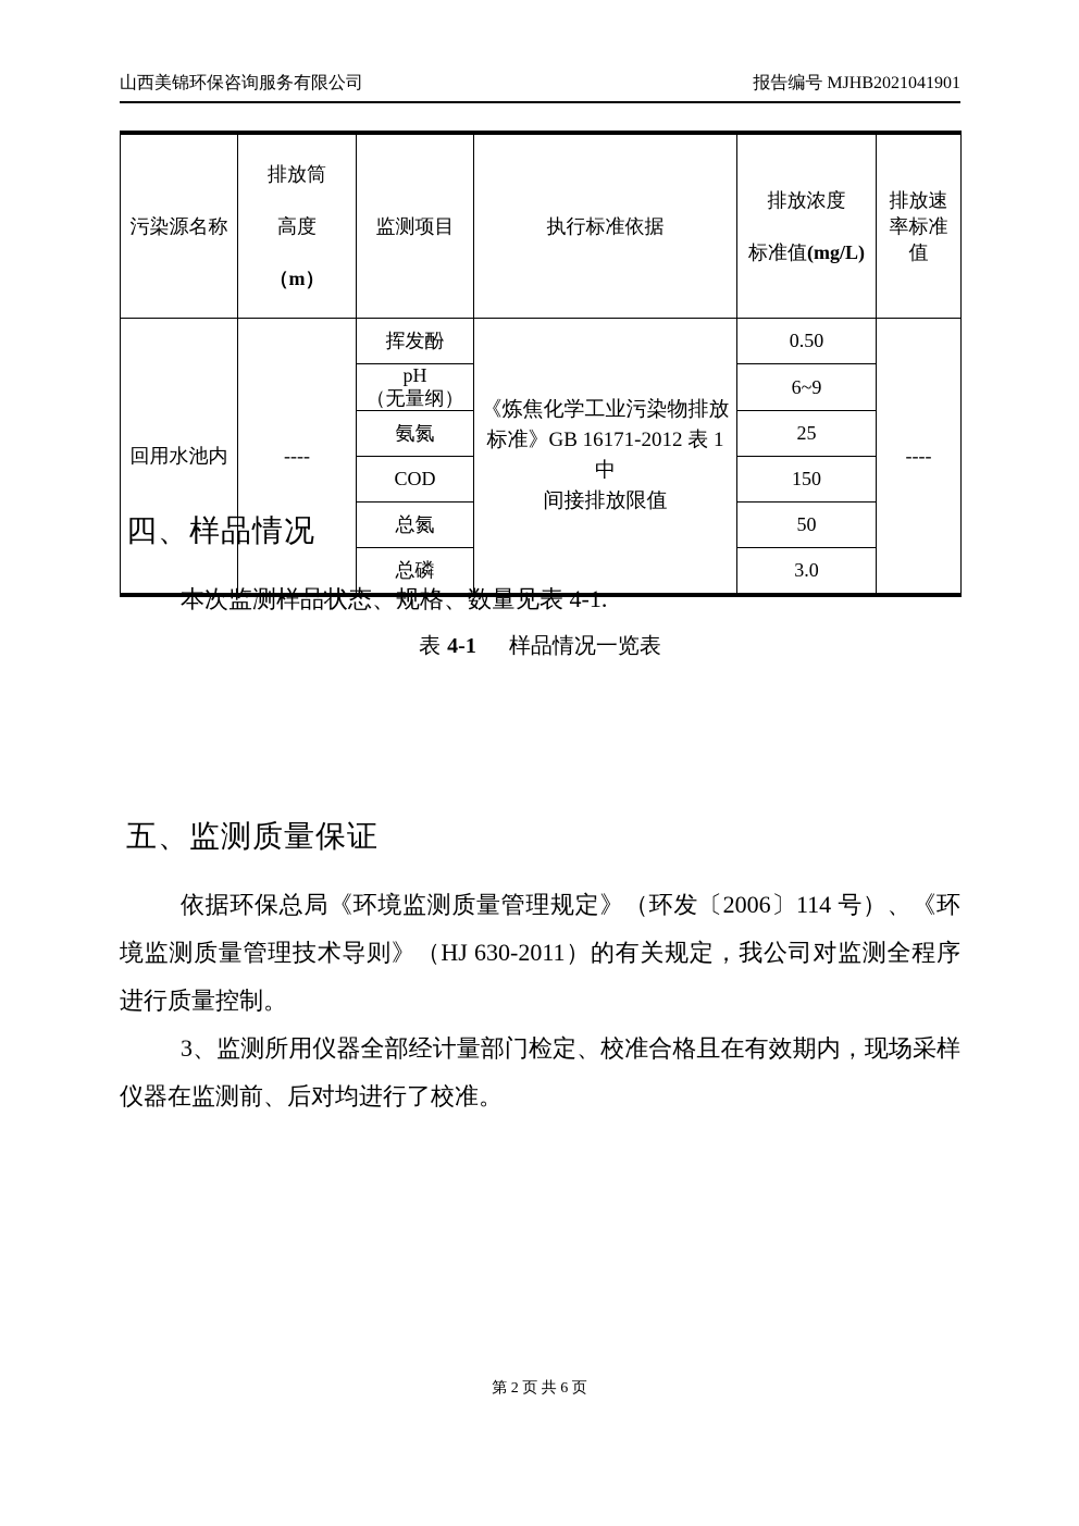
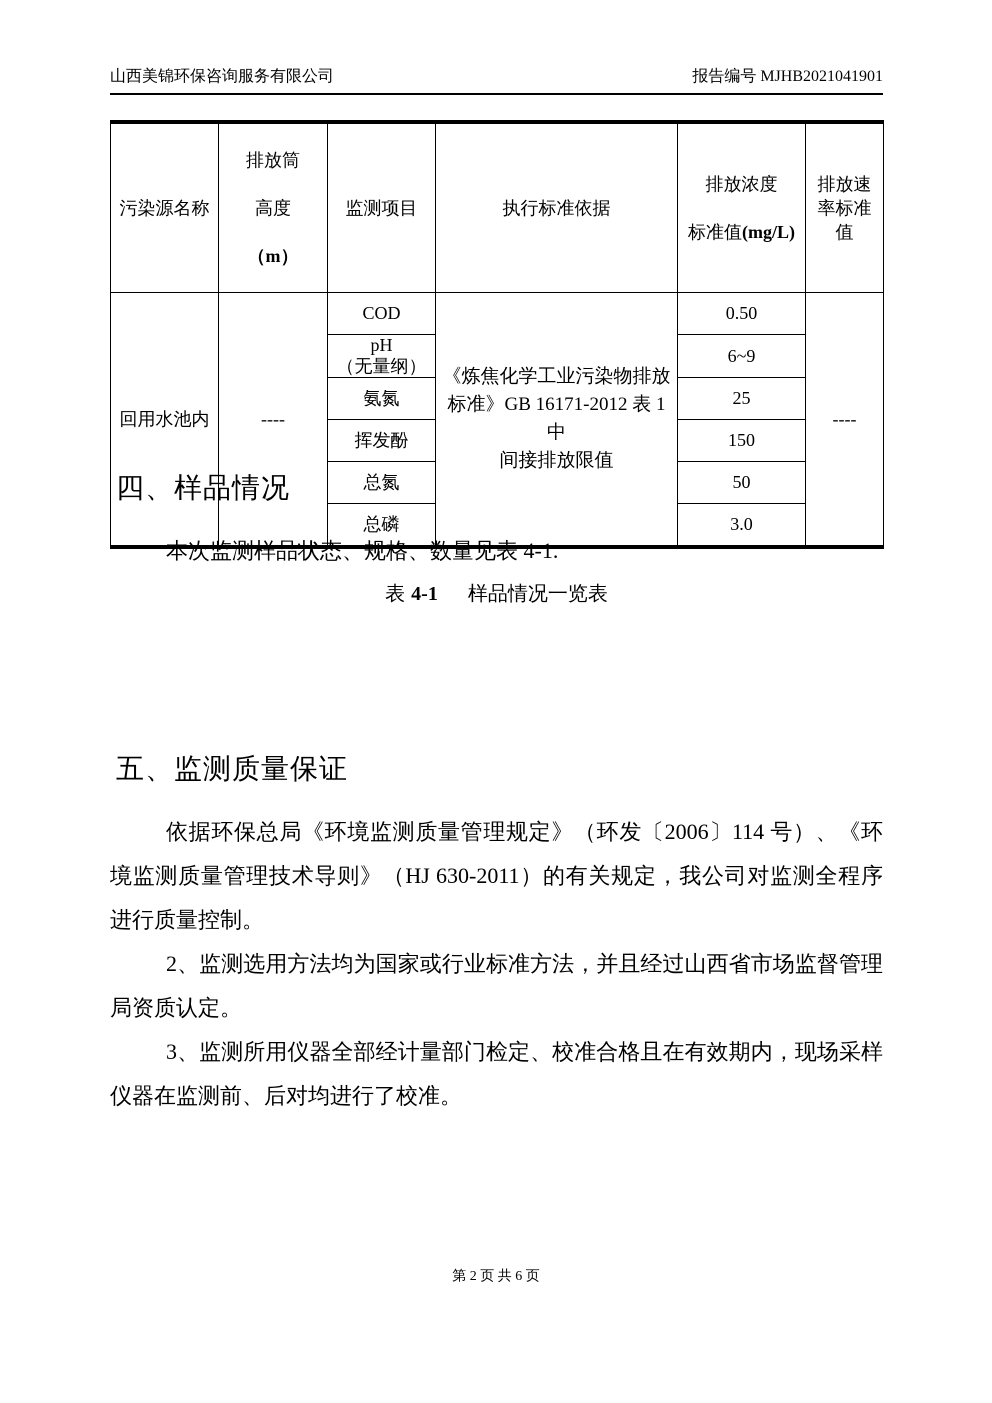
  山西美锦环保咨询服务有限公司
  报告编号 MJHB2021041901
  污染源名称	排放筒 高度 （m）	监测项目	执行标准依据	排放浓度 标准值(mg/L)	排放速 率标准 值
- 回用水池内	----	挥发酚	《炼焦化学工业污染物排放 标准》GB 16171-2012 表 1 中 间接排放限值	0.50	----
+ 回用水池内	----	COD	《炼焦化学工业污染物排放 标准》GB 16171-2012 表 1 中 间接排放限值	0.50	----
  pH （无量纲）	6~9
  氨氮	25
- COD	150
+ 挥发酚	150
  总氮	50
  总磷	3.0
  四、样品情况
  本次监测样品状态、规格、数量见表 4-1.
  表 4-1 样品情况一览表
  五、监测质量保证
  依据环保总局《环境监测质量管理规定》（环发〔2006〕114 号）、《环境监测质量管理技术导则》（HJ 630-2011）的有关规定，我公司对监测全程序进行质量控制。
+ 2、监测选用方法均为国家或行业标准方法，并且经过山西省市场监督管理局资质认定。
  3、监测所用仪器全部经计量部门检定、校准合格且在有效期内，现场采样仪器在监测前、后对均进行了校准。
  第 2 页 共 6 页
